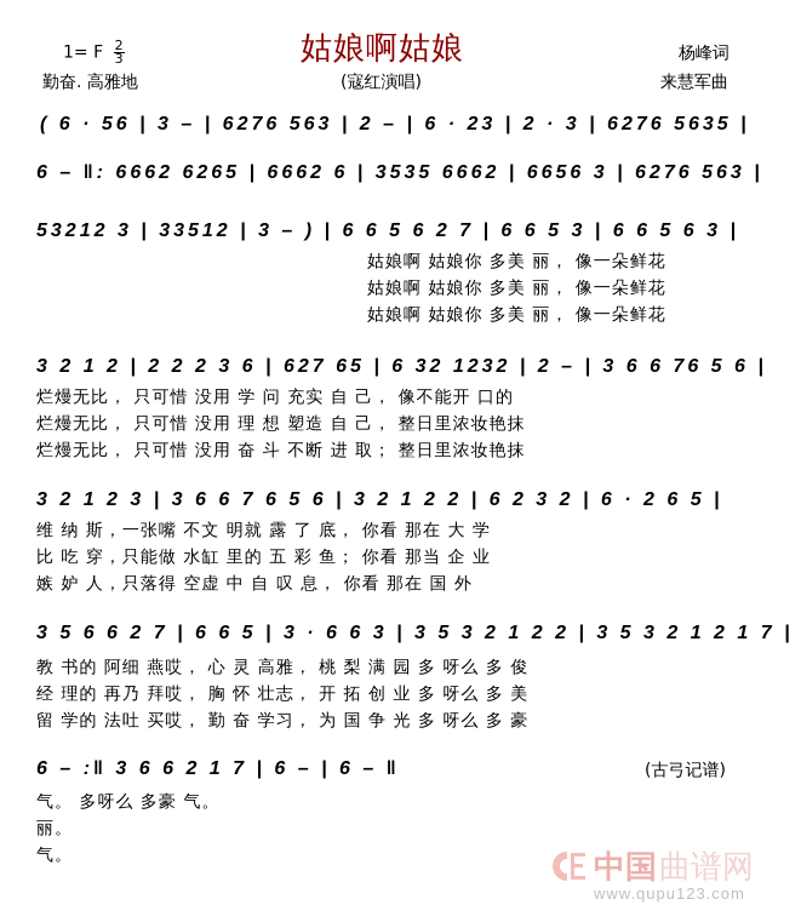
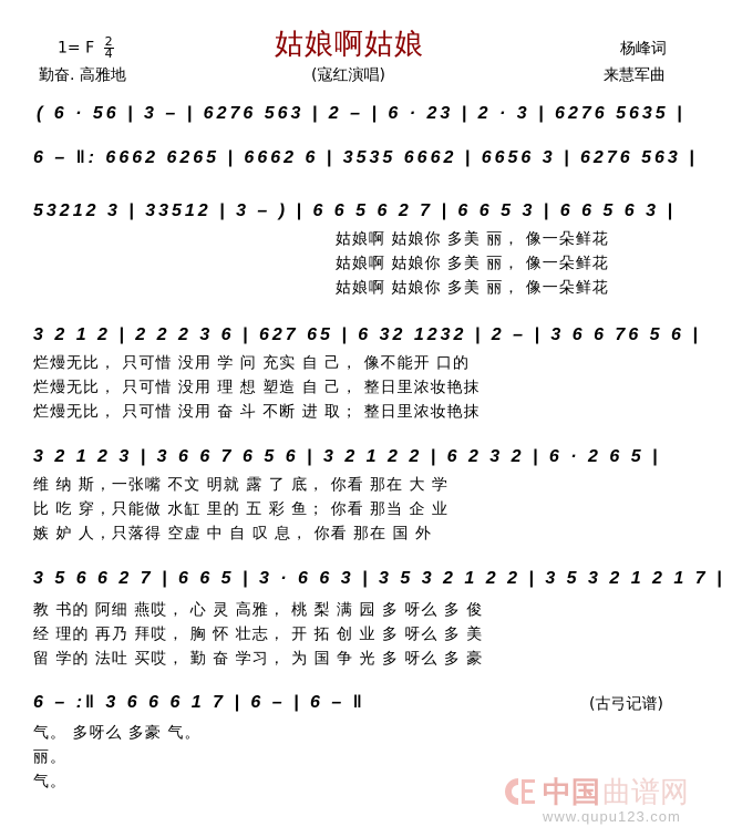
  1= F
  2
- 3
+ 4
  勤奋. 高雅地
  姑娘啊姑娘
  (寇红演唱)
  杨峰词
  来慧军曲
  ( 6 · 56 | 3 – | 6276 563 | 2 – | 6 · 23 | 2 · 3 | 6276 5635 |
  6 – ‖: 6662 6265 | 6662 6 | 3535 6662 | 6656 3 | 6276 563 |
  53212 3 | 33512 | 3 – ) | 6 6 5 6 2 7 | 6 6 5 3 | 6 6 5 6 3 |
  姑娘啊 姑娘你 多美 丽， 像一朵鲜花
  姑娘啊 姑娘你 多美 丽， 像一朵鲜花
  姑娘啊 姑娘你 多美 丽， 像一朵鲜花
  3 2 1 2 | 2 2 2 3 6 | 627 65 | 6 32 1232 | 2 – | 3 6 6 76 5 6 |
  烂熳无比， 只可惜 没用 学 问 充实 自 己， 像不能开 口的
  烂熳无比， 只可惜 没用 理 想 塑造 自 己， 整日里浓妆艳抹
  烂熳无比， 只可惜 没用 奋 斗 不断 进 取； 整日里浓妆艳抹
  3 2 1 2 3 | 3 6 6 7 6 5 6 | 3 2 1 2 2 | 6 2 3 2 | 6 · 2 6 5 |
  维 纳 斯，一张嘴 不文 明就 露 了 底， 你看 那在 大 学
  比 吃 穿，只能做 水缸 里的 五 彩 鱼； 你看 那当 企 业
  嫉 妒 人，只落得 空虚 中 自 叹 息， 你看 那在 国 外
  3 5 6 6 2 7 | 6 6 5 | 3 · 6 6 3 | 3 5 3 2 1 2 2 | 3 5 3 2 1 2 1 7 |
  教 书的 阿细 燕哎， 心 灵 高雅， 桃 梨 满 园 多 呀么 多 俊
  经 理的 再乃 拜哎， 胸 怀 壮志， 开 拓 创 业 多 呀么 多 美
  留 学的 法吐 买哎， 勤 奋 学习， 为 国 争 光 多 呀么 多 豪
- 6 – :‖ 3 6 6 2 1 7 | 6 – | 6 – ‖
+ 6 – :‖ 3 6 6 6 1 7 | 6 – | 6 – ‖
  气。 多呀么 多豪 气。
  丽。
  气。
  (古弓记谱)
  中国
  曲谱网
  www.qupu123.com
